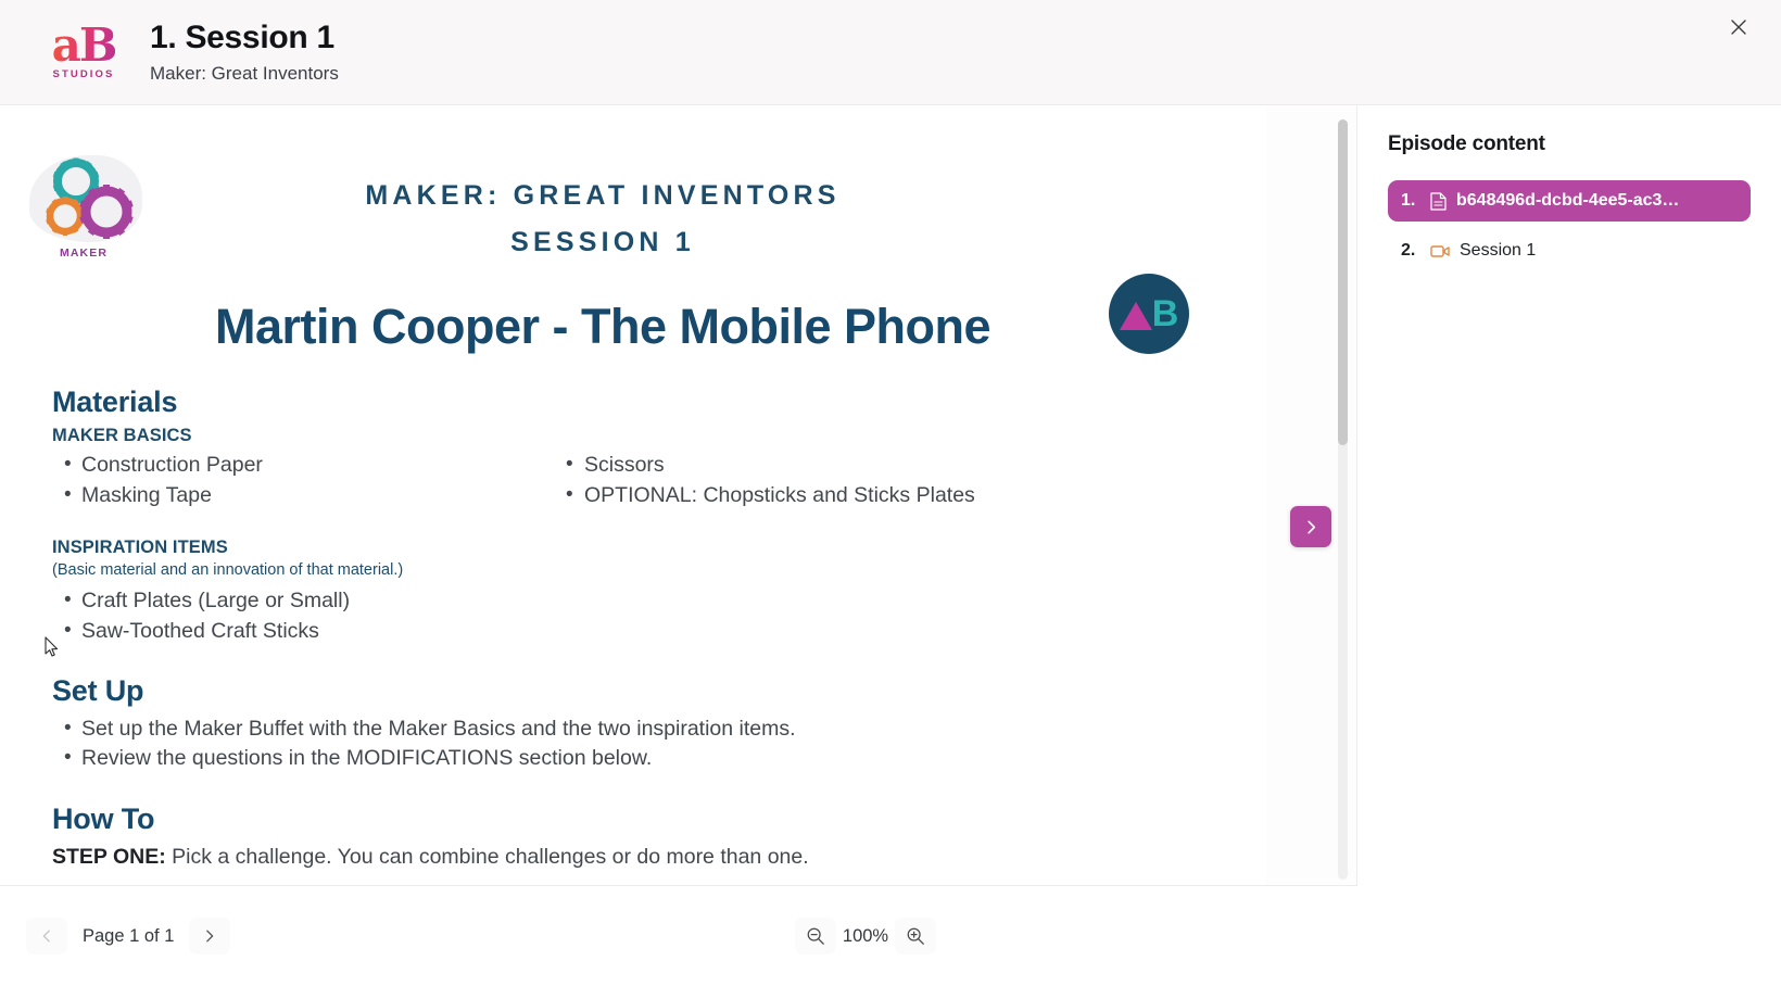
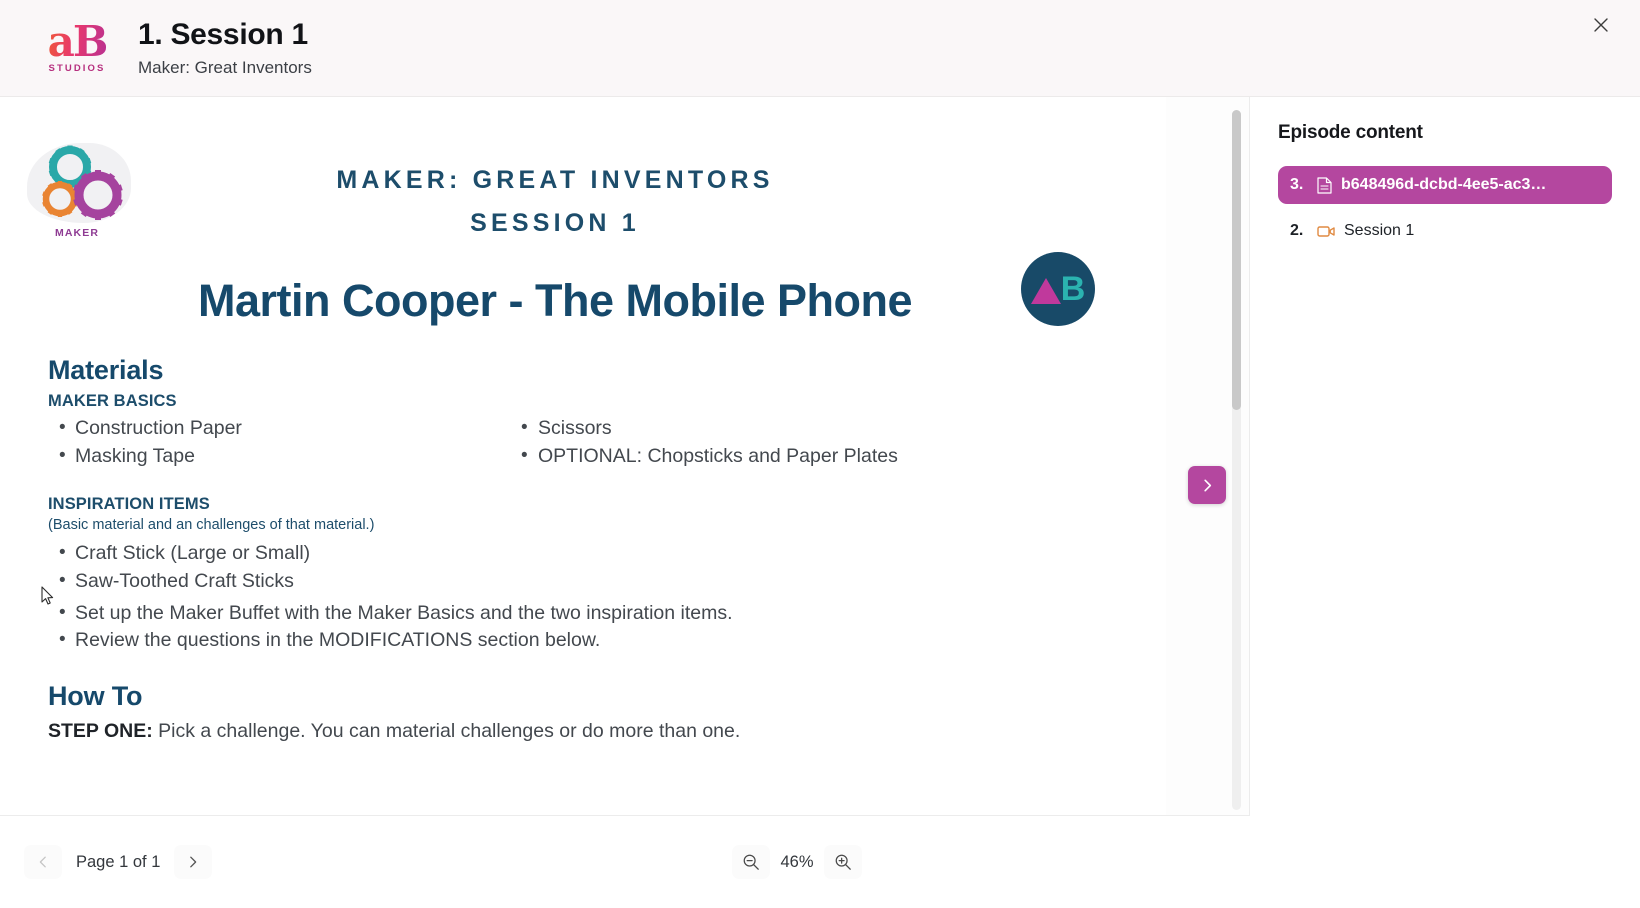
  aB
  STUDIOS
  1. Session 1
  Maker: Great Inventors
  MAKER
  B
  MAKER: GREAT INVENTORS
  SESSION 1
  Martin Cooper - The Mobile Phone
  Materials
  MAKER BASICS
  Construction Paper
  Masking Tape
  Scissors
- OPTIONAL: Chopsticks and Sticks Plates
+ OPTIONAL: Chopsticks and Paper Plates
  INSPIRATION ITEMS
- (Basic material and an innovation of that material.)
+ (Basic material and an challenges of that material.)
- Craft Plates (Large or Small)
+ Craft Stick (Large or Small)
  Saw-Toothed Craft Sticks
- Set Up
  Set up the Maker Buffet with the Maker Basics and the two inspiration items.
  Review the questions in the MODIFICATIONS section below.
  How To
- STEP ONE: Pick a challenge. You can combine challenges or do more than one.
+ STEP ONE: Pick a challenge. You can material challenges or do more than one.
  Episode content
- 1.
+ 3.
  b648496d-dcbd-4ee5-ac3…
  2.
  Session 1
  Page 1 of 1
- 100%
+ 46%
